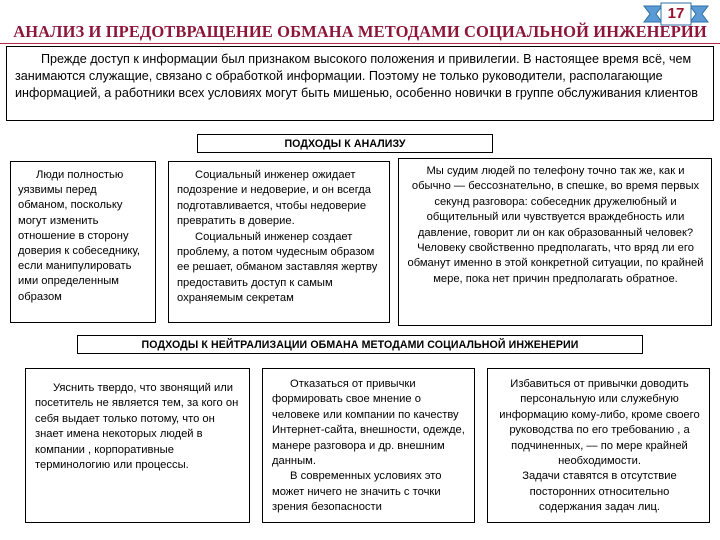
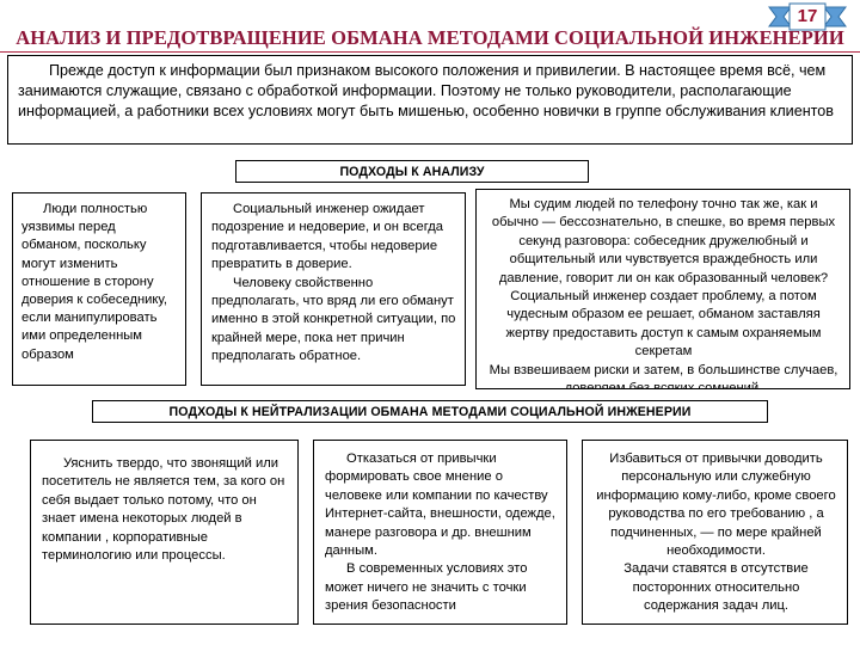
  17
  АНАЛИЗ И ПРЕДОТВРАЩЕНИЕ ОБМАНА МЕТОДАМИ СОЦИАЛЬНОЙ ИНЖЕНЕРИИ
  Прежде доступ к информации был признаком высокого положения и привилегии. В настоящее время всё, чем занимаются служащие, связано с обработкой информации. Поэтому не только руководители, располагающие информацией, а работники всех условиях могут быть мишенью, особенно новички в группе обслуживания клиентов
  ПОДХОДЫ К АНАЛИЗУ
  Люди полностью уязвимы перед обманом, поскольку могут изменить отношение в сторону доверия к собеседнику, если манипулировать ими определенным образом
  Социальный инженер ожидает подозрение и недоверие, и он всегда подготавливается, чтобы недоверие превратить в доверие.
- Социальный инженер создает проблему, а потом чудесным образом ее решает, обманом заставляя жертву предоставить доступ к самым охраняемым секретам
+ Человеку свойственно предполагать, что вряд ли его обманут именно в этой конкретной ситуации, по крайней мере, пока нет причин предполагать обратное.
  Мы судим людей по телефону точно так же, как и обычно — бессознательно, в спешке, во время первых секунд разговора: собеседник дружелюбный и общительный или чувствуется враждебность или давление, говорит ли он как образованный человек?
- Человеку свойственно предполагать, что вряд ли его обманут именно в этой конкретной ситуации, по крайней мере, пока нет причин предполагать обратное.
+ Социальный инженер создает проблему, а потом чудесным образом ее решает, обманом заставляя жертву предоставить доступ к самым охраняемым секретам
+ Мы взвешиваем риски и затем, в большинстве случаев, доверяем без всяких сомнений.
  ПОДХОДЫ К НЕЙТРАЛИЗАЦИИ ОБМАНА МЕТОДАМИ СОЦИАЛЬНОЙ ИНЖЕНЕРИИ
  Уяснить твердо, что звонящий или посетитель не является тем, за кого он себя выдает только потому, что он знает имена некоторых людей в компании , корпоративные терминологию или процессы.
  Отказаться от привычки формировать свое мнение о человеке или компании по качеству Интернет-сайта, внешности, одежде, манере разговора и др. внешним данным.
  В современных условиях это может ничего не значить с точки зрения безопасности
  Избавиться от привычки доводить персональную или служебную информацию кому-либо, кроме своего руководства по его требованию , а подчиненных, — по мере крайней необходимости.
  Задачи ставятся в отсутствие посторонних относительно содержания задач лиц.
